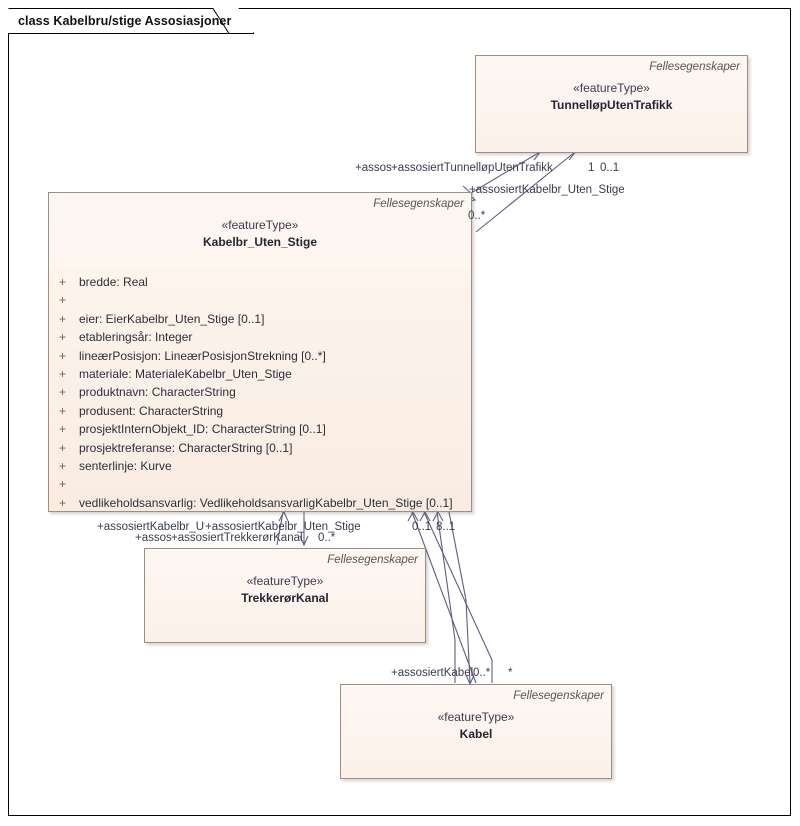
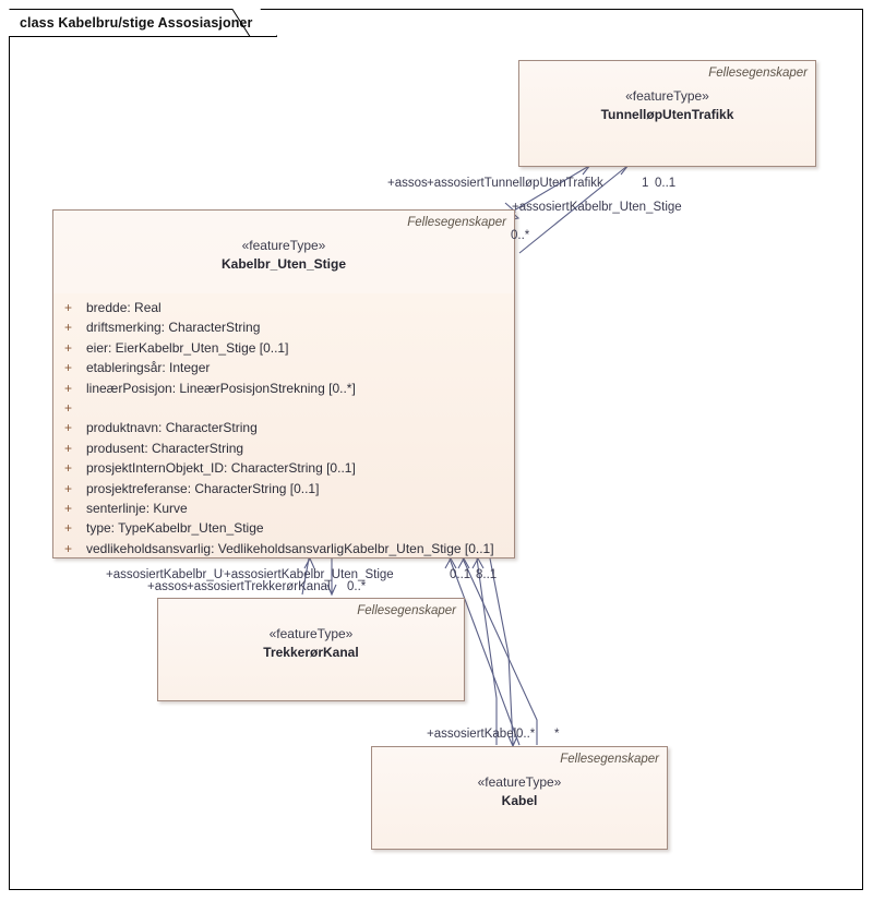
  class Kabelbru/stige Assosiasjoner
  Fellesegenskaper
  «featureType»
  TunnelløpUtenTrafikk
  Fellesegenskaper
  «featureType»
  Kabelbr_Uten_Stige
  +
  bredde: Real
  +
+ driftsmerking: CharacterString
  +
  eier: EierKabelbr_Uten_Stige [0..1]
  +
  etableringsår: Integer
  +
  lineærPosisjon: LineærPosisjonStrekning [0..*]
  +
- materiale: MaterialeKabelbr_Uten_Stige
  +
  produktnavn: CharacterString
  +
  produsent: CharacterString
  +
  prosjektInternObjekt_ID: CharacterString [0..1]
  +
  prosjektreferanse: CharacterString [0..1]
  +
  senterlinje: Kurve
  +
+ type: TypeKabelbr_Uten_Stige
  +
  vedlikeholdsansvarlig: VedlikeholdsansvarligKabelbr_Uten_Stige [0..1]
  Fellesegenskaper
  «featureType»
  TrekkerørKanal
  Fellesegenskaper
  «featureType»
  Kabel
  +assos
  +assosiertTunnelløpUtenTrafikk
  1
  0..1
  +assosiertKabelbr_Uten_Stige
  0..*
  +assosiertKabelbr_Uten_Stige
  +assos
  +assosiertTrekkerørKanal
  0..*
  0..1
  8..1
  +assosiertKabel
  0..*
  *
